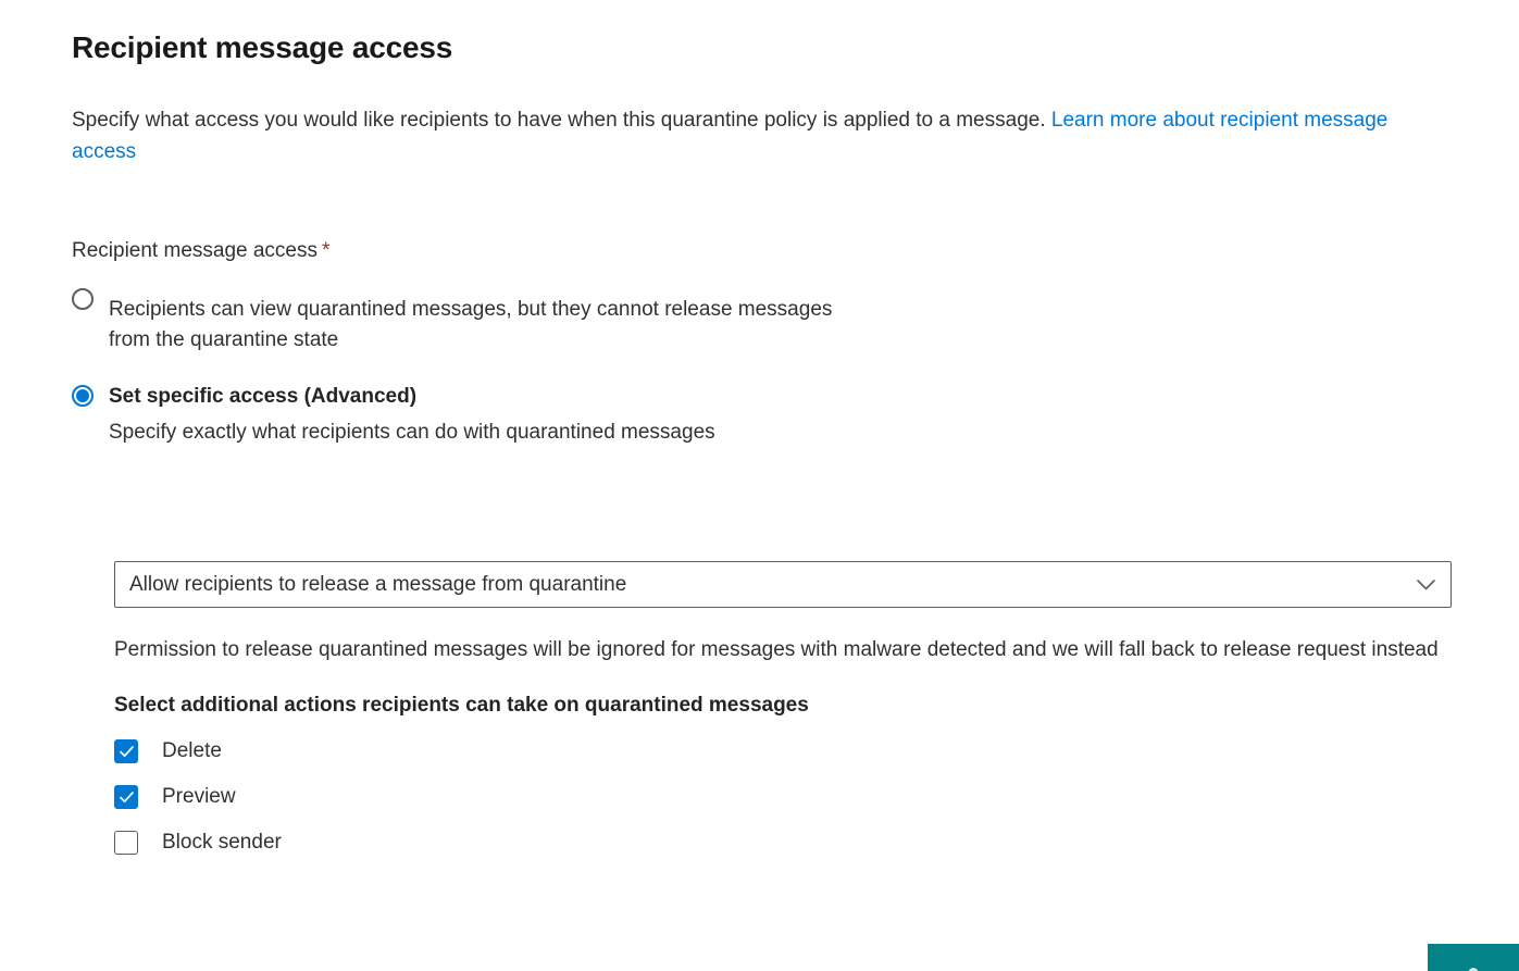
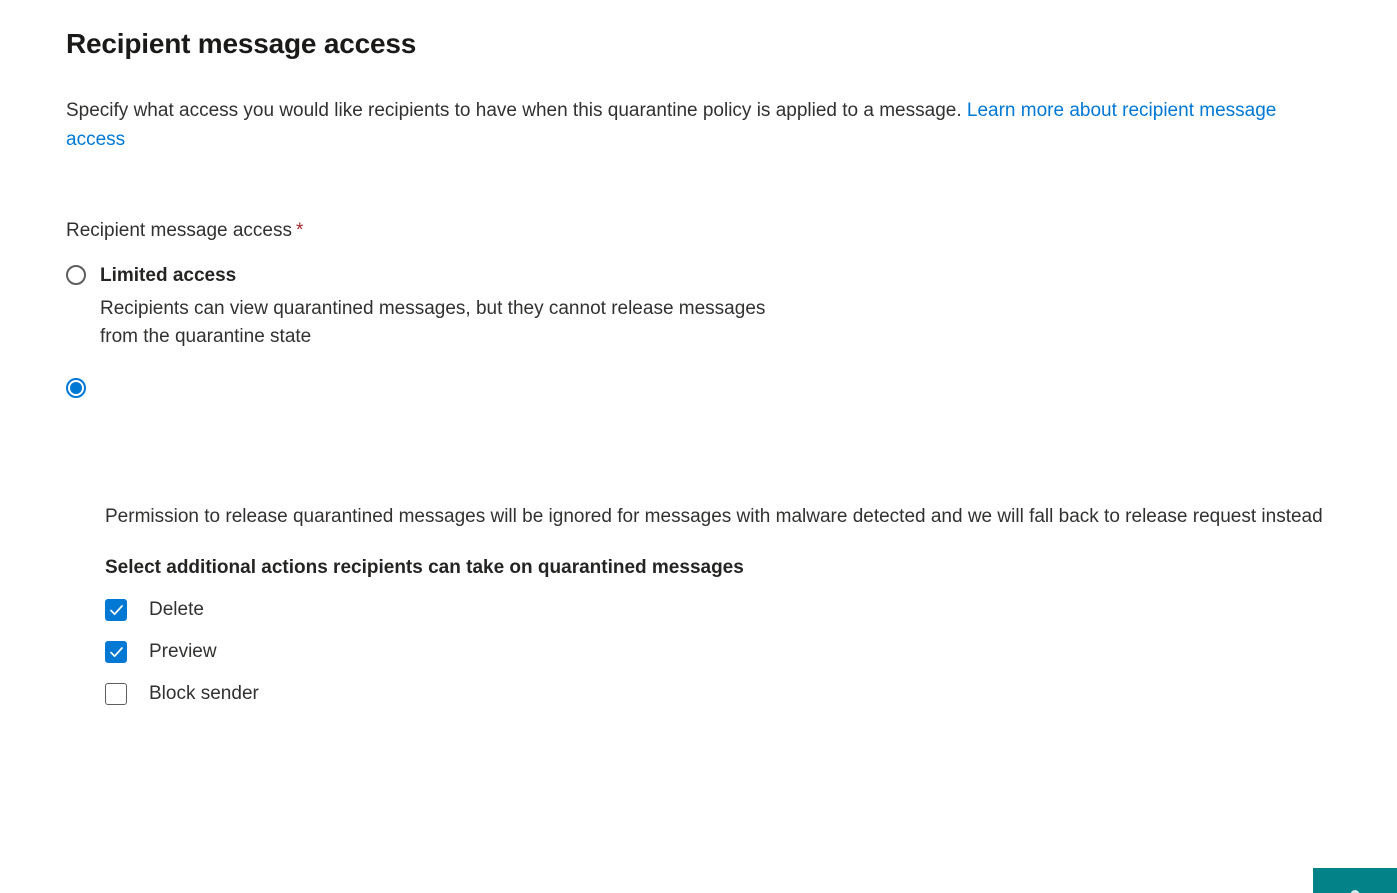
  Recipient message access
  Specify what access you would like recipients to have when this quarantine policy is applied to a message. Learn more about recipient message access
  Recipient message access *
+ Limited access
  Recipients can view quarantined messages, but they cannot release messages
  from the quarantine state
- Set specific access (Advanced)
- Specify exactly what recipients can do with quarantined messages
- Allow recipients to release a message from quarantine
  Permission to release quarantined messages will be ignored for messages with malware detected and we will fall back to release request instead
  Select additional actions recipients can take on quarantined messages
  Delete
  Preview
  Block sender
